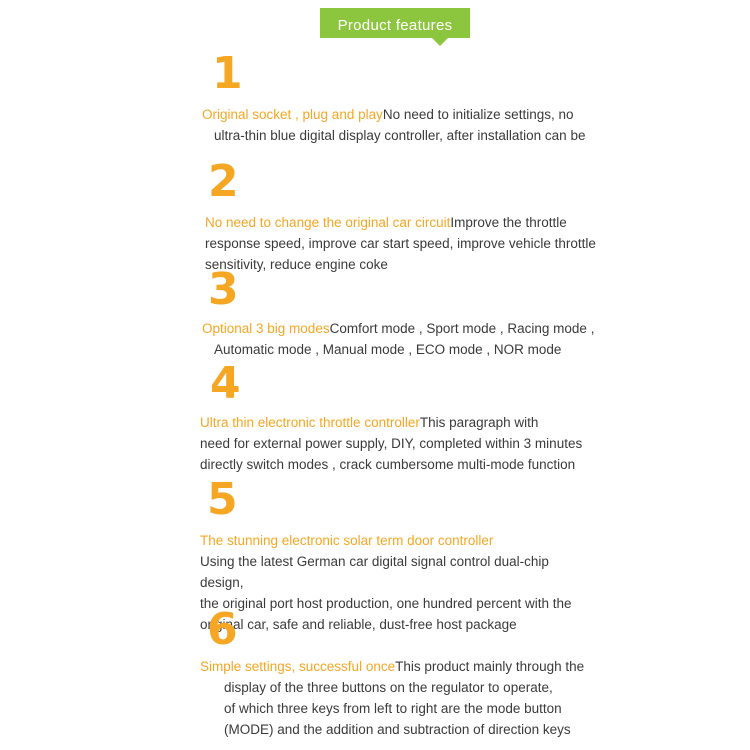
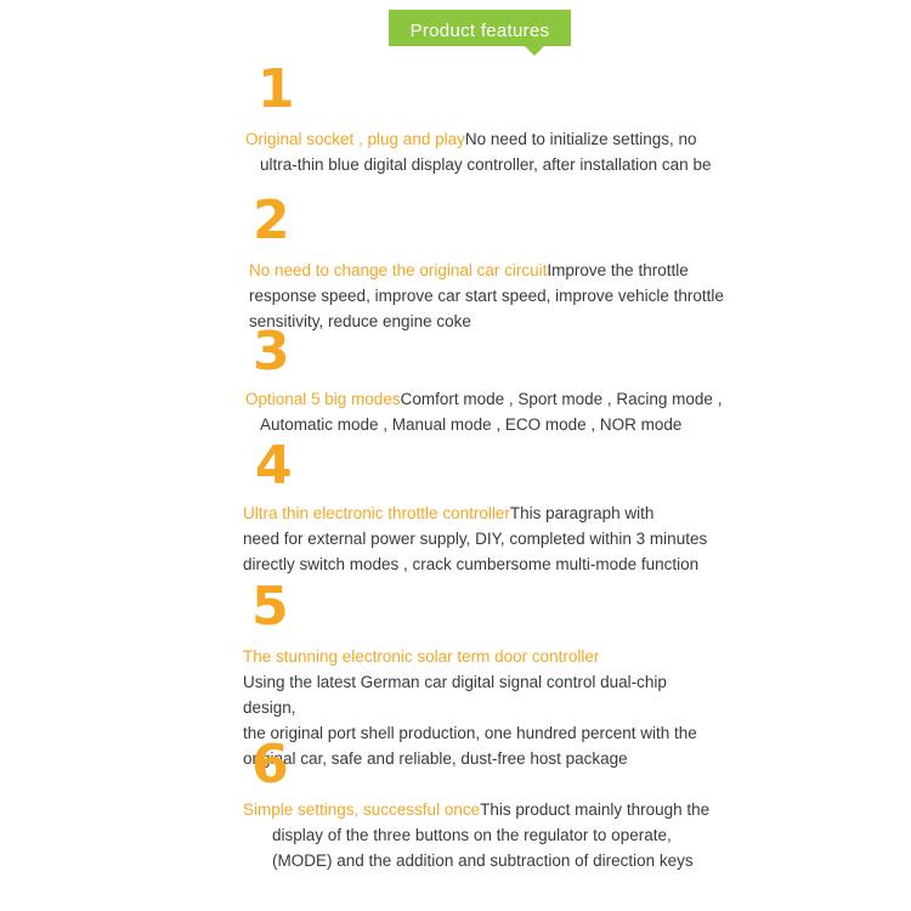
  Product features
  1
  Original socket , plug and playNo need to initialize settings, no
  ultra-thin blue digital display controller, after installation can be
  2
  No need to change the original car circuitImprove the throttle
  response speed, improve car start speed, improve vehicle throttle
  sensitivity, reduce engine coke
  3
- Optional 3 big modesComfort mode , Sport mode , Racing mode ,
+ Optional 5 big modesComfort mode , Sport mode , Racing mode ,
  Automatic mode , Manual mode , ECO mode , NOR mode
  4
  Ultra thin electronic throttle controllerThis paragraph with
  need for external power supply, DIY, completed within 3 minutes
  directly switch modes , crack cumbersome multi-mode function
  5
  The stunning electronic solar term door controller
  Using the latest German car digital signal control dual-chip design,
- the original port host production, one hundred percent with the
+ the original port shell production, one hundred percent with the
  original car, safe and reliable, dust-free host package
  6
  Simple settings, successful onceThis product mainly through the
  display of the three buttons on the regulator to operate,
- of which three keys from left to right are the mode button
  (MODE) and the addition and subtraction of direction keys
